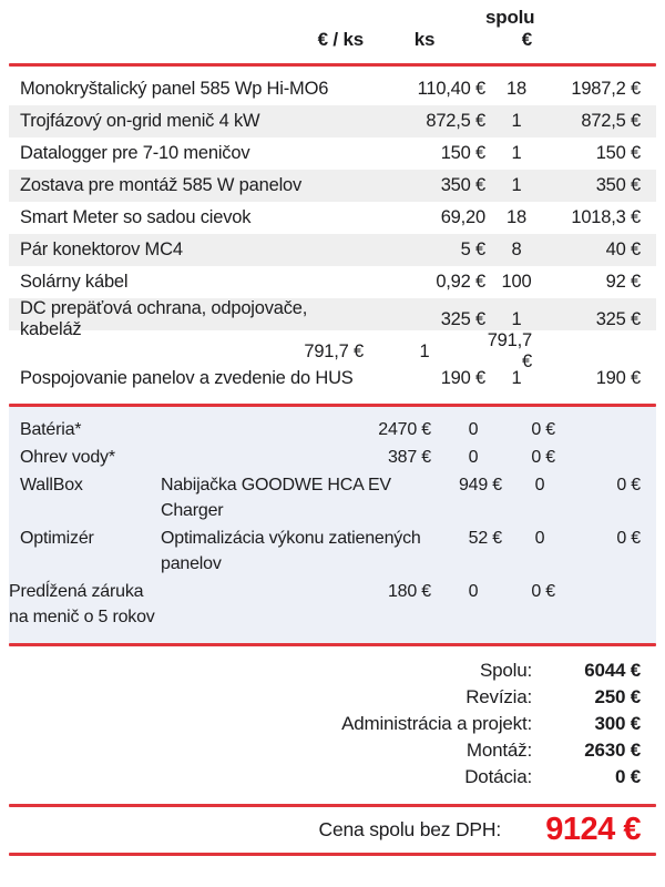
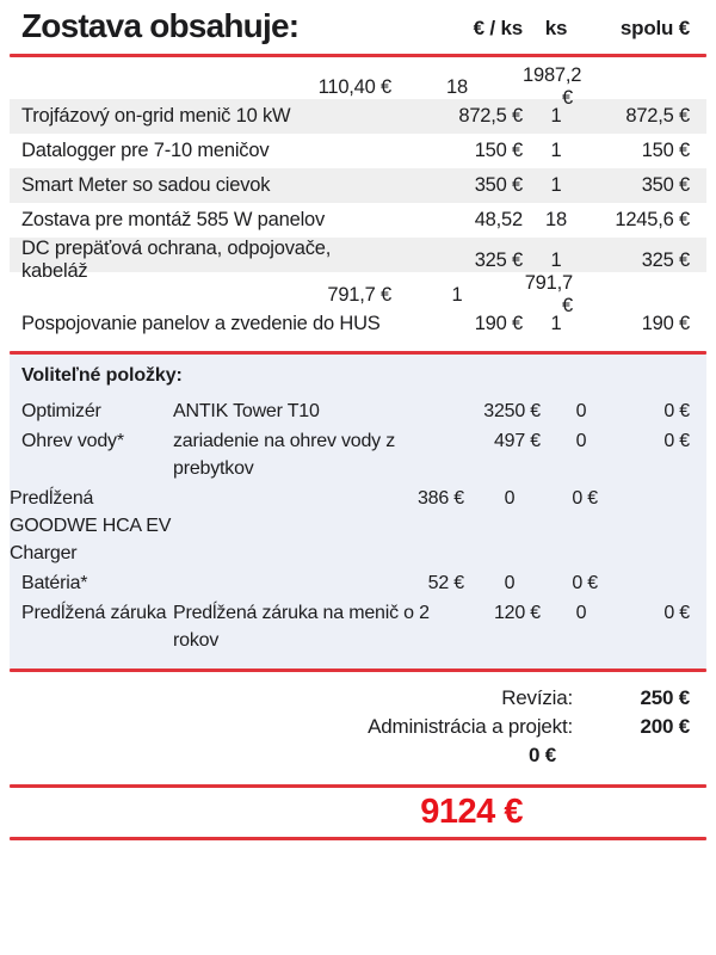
+ Zostava obsahuje:
  € / ks
  ks
  spolu €
- Monokryštalický panel 585 Wp Hi-MO6
  110,40 €
  18
  1987,2 €
- Trojfázový on-grid menič 4 kW
+ Trojfázový on-grid menič 10 kW
  872,5 €
  1
  872,5 €
  Datalogger pre 7-10 meničov
  150 €
  1
  150 €
- Zostava pre montáž 585 W panelov
+ Smart Meter so sadou cievok
  350 €
  1
  350 €
- Smart Meter so sadou cievok
+ Zostava pre montáž 585 W panelov
- 69,20
+ 48,52
  18
- 1018,3 €
+ 1245,6 €
- Pár konektorov MC4
- 5 €
- 8
- 40 €
- Solárny kábel
- 0,92 €
- 100
- 92 €
  DC prepäťová ochrana, odpojovače, kabeláž
  325 €
  1
  325 €
  791,7 €
  1
  791,7 €
  Pospojovanie panelov a zvedenie do HUS
  190 €
  1
  190 €
+ Voliteľné položky:
- Batéria*
+ Optimizér
+ ANTIK Tower T10
- 2470 €
+ 3250 €
  0
  0 €
  Ohrev vody*
+ zariadenie na ohrev vody z prebytkov
- 387 €
+ 497 €
  0
  0 €
- WallBox
- Nabijačka GOODWE HCA EV Charger
+ Predĺžená GOODWE HCA EV Charger
- 949 €
+ 386 €
  0
  0 €
- Optimizér
+ Batéria*
- Optimalizácia výkonu zatienených panelov
  52 €
  0
  0 €
+ Predĺžená záruka
- Predĺžená záruka na menič o 5 rokov
+ Predĺžená záruka na menič o 2 rokov
- 180 €
+ 120 €
  0
  0 €
- Spolu:
- 6044 €
  Revízia:
  250 €
  Administrácia a projekt:
- 300 €
+ 200 €
- Montáž:
- 2630 €
- Dotácia:
  0 €
- Cena spolu bez DPH:
  9124 €
